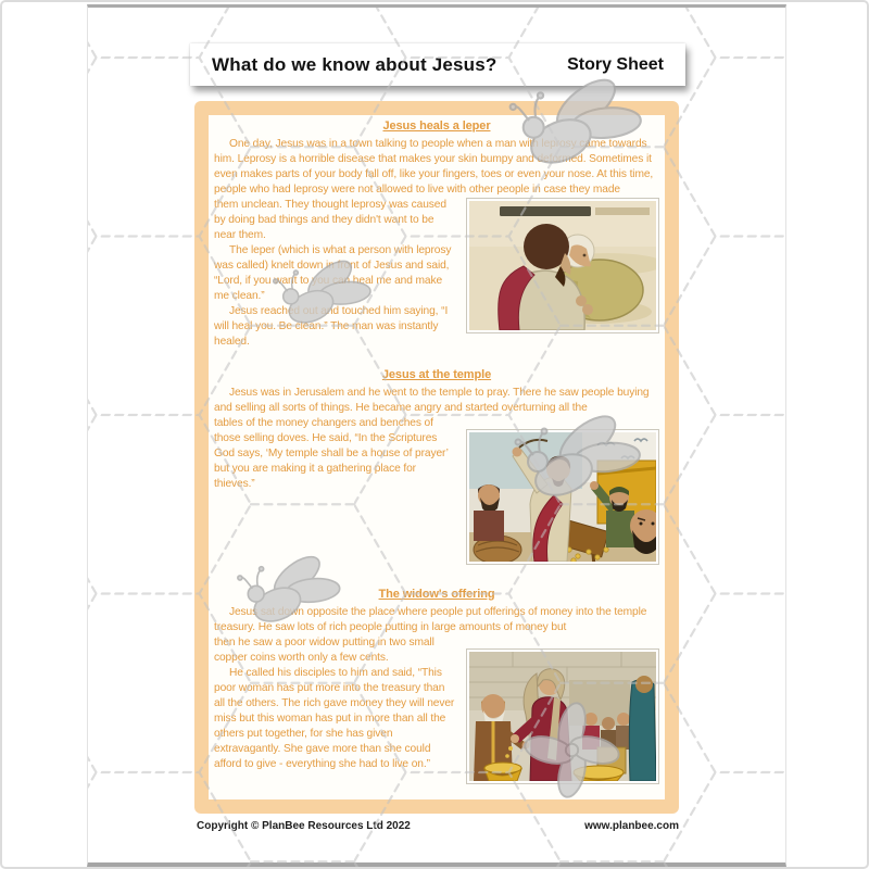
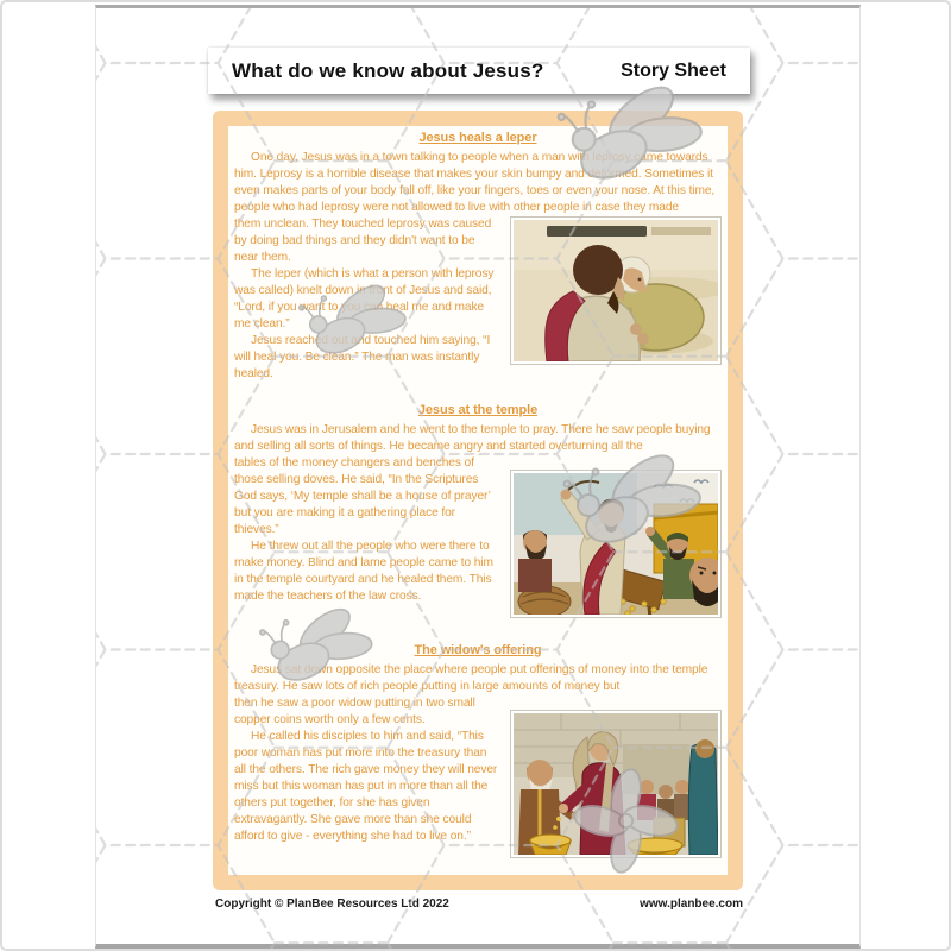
  What do we know about Jesus?
  Story Sheet
  Jesus heals a leper
  One day, Jesus was in a town talking to people when a man with leprosy came towards him. Leprosy is a horrible disease that makes your skin bumpy and deformed. Sometimes it even makes parts of your body fall off, like your fingers, toes or even your nose. At this time, people who had leprosy were not allowed to live with other people in case they made
- them unclean. They thought leprosy was caused by doing bad things and they didn't want to be near them.
+ them unclean. They touched leprosy was caused by doing bad things and they didn't want to be near them.
  The leper (which is what a person with leprosy was called) knelt down in front of Jesus and said, “Lord, if you want to you can heal me and make me clean.”
  Jesus reached out and touched him saying, “I will heal you. Be clean.” The man was instantly healed.
  Jesus at the temple
  Jesus was in Jerusalem and he went to the temple to pray. There he saw people buying and selling all sorts of things. He became angry and started overturning all the
  tables of the money changers and benches of those selling doves. He said, “In the Scriptures God says, ‘My temple shall be a house of prayer’ but you are making it a gathering place for thieves.”
+ He threw out all the people who were there to make money. Blind and lame people came to him in the temple courtyard and he healed them. This made the teachers of the law cross.
  The widow's offering
  Jesus sat down opposite the place where people put offerings of money into the temple treasury. He saw lots of rich people putting in large amounts of money but
  then he saw a poor widow putting in two small copper coins worth only a few cents.
  He called his disciples to him and said, “This poor woman has put more into the treasury than all the others. The rich gave money they will never miss but this woman has put in more than all the others put together, for she has given extravagantly. She gave more than she could afford to give - everything she had to live on.”
  Copyright © PlanBee Resources Ltd 2022
  www.planbee.com
